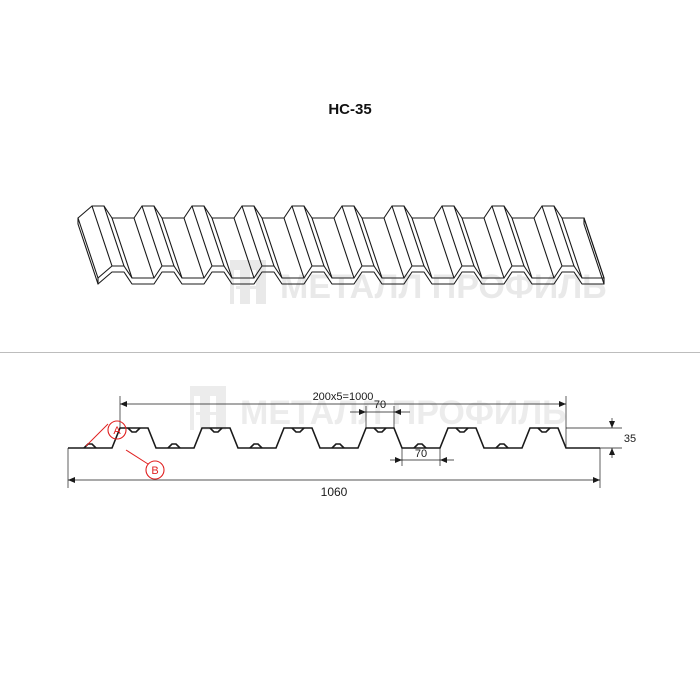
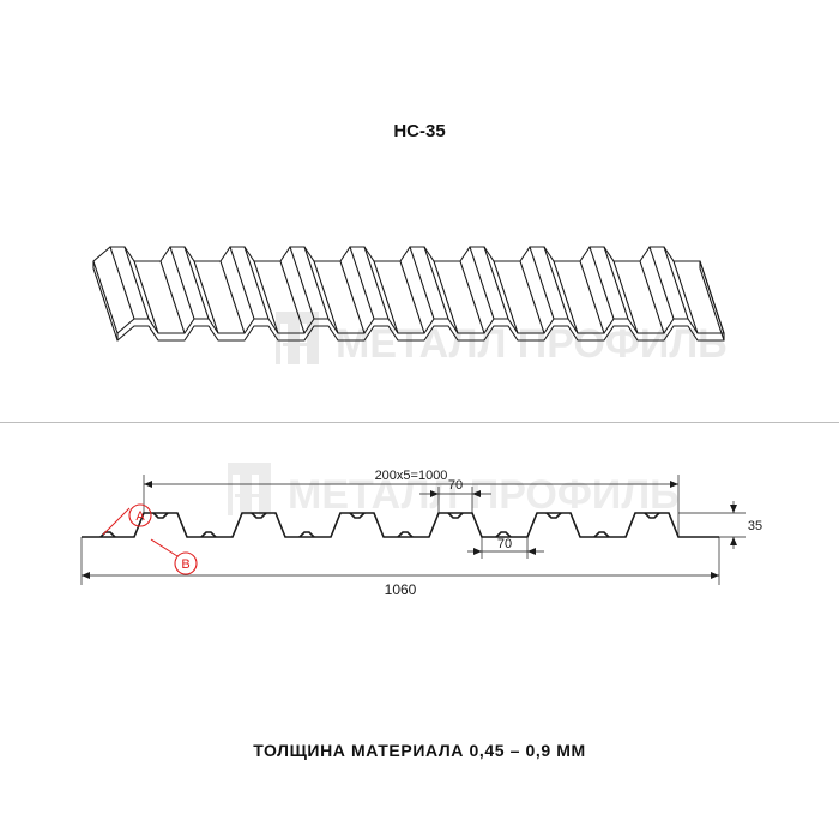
  НС-35
  МЕТАЛЛ ПРОФИЛЬ
  МЕТАЛЛ ПРОФИЛЬ
  200х5=1000
  1060
  70
  70
  35
  A
  B
+ ТОЛЩИНА МАТЕРИАЛА 0,45 – 0,9 ММ
